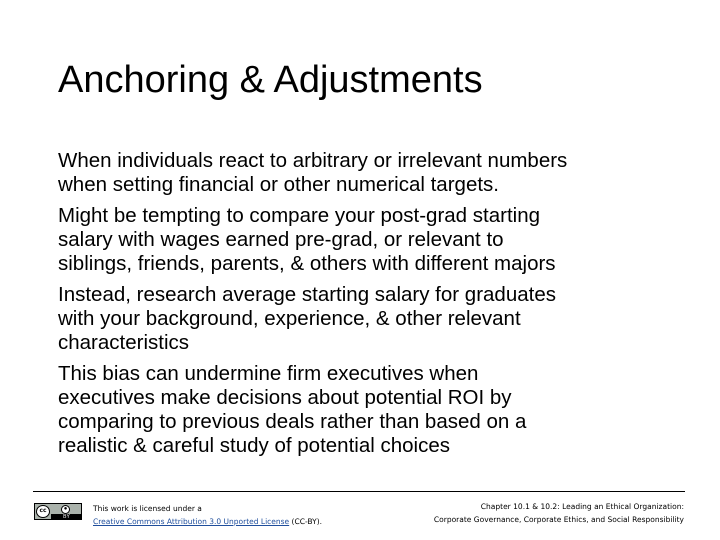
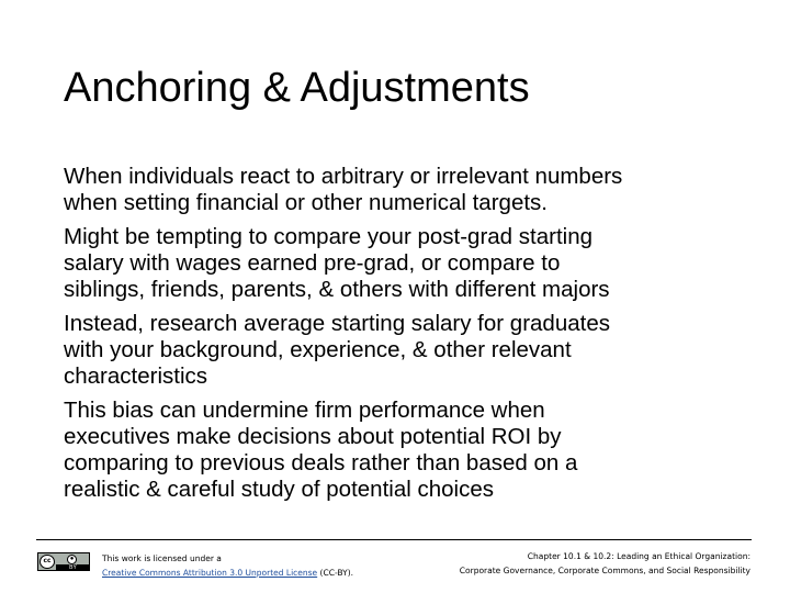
  Anchoring & Adjustments
  When individuals react to arbitrary or irrelevant numbers
  when setting financial or other numerical targets.
  Might be tempting to compare your post-grad starting
- salary with wages earned pre-grad, or relevant to
+ salary with wages earned pre-grad, or compare to
  siblings, friends, parents, & others with different majors
  Instead, research average starting salary for graduates
  with your background, experience, & other relevant
  characteristics
- This bias can undermine firm executives when
+ This bias can undermine firm performance when
  executives make decisions about potential ROI by
  comparing to previous deals rather than based on a
  realistic & careful study of potential choices
  This work is licensed under a
  Creative Commons Attribution 3.0 Unported License (CC-BY).
  Chapter 10.1 & 10.2: Leading an Ethical Organization:
- Corporate Governance, Corporate Ethics, and Social Responsibility
+ Corporate Governance, Corporate Commons, and Social Responsibility
